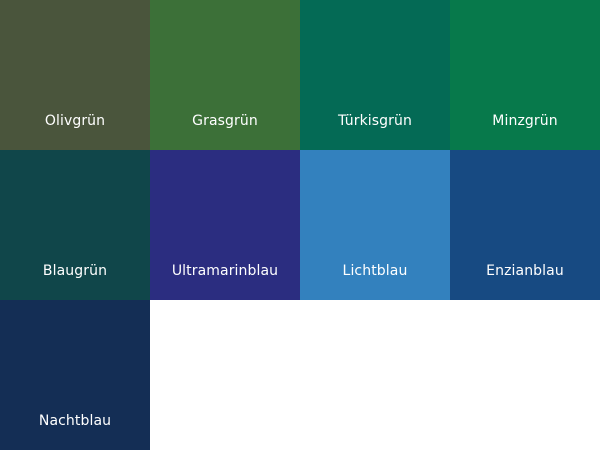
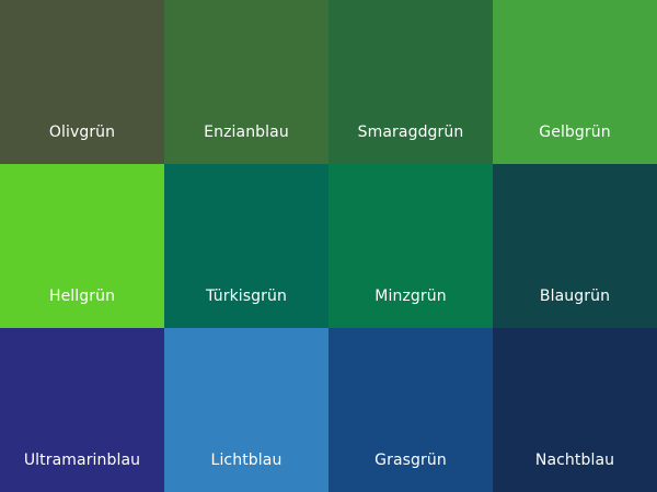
  Olivgrün
- Grasgrün
+ Enzianblau
+ Smaragdgrün
+ Gelbgrün
+ Hellgrün
  Türkisgrün
  Minzgrün
  Blaugrün
  Ultramarinblau
  Lichtblau
- Enzianblau
+ Grasgrün
  Nachtblau
